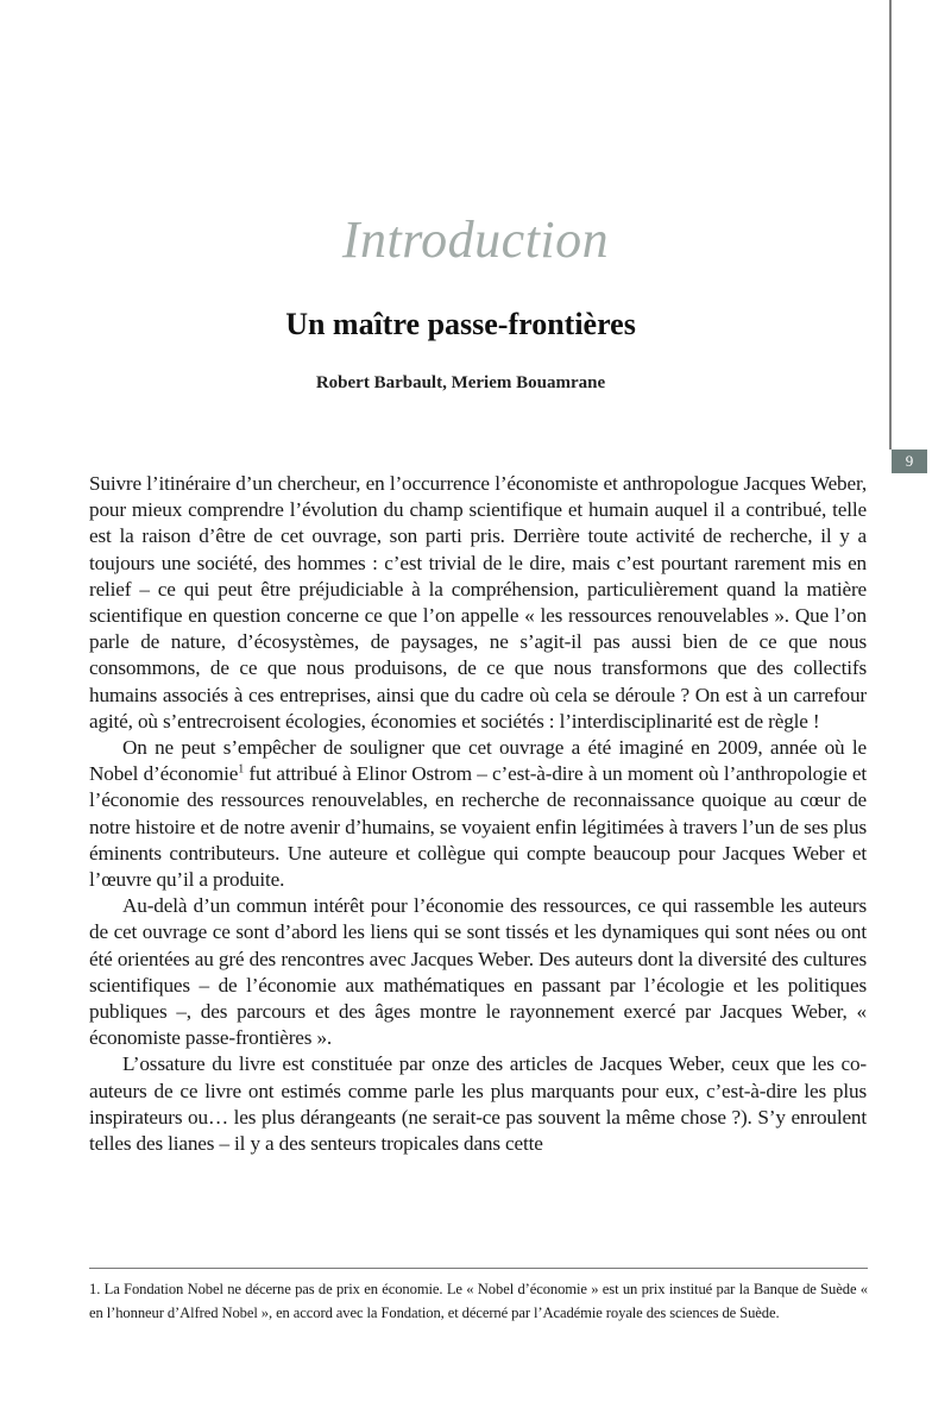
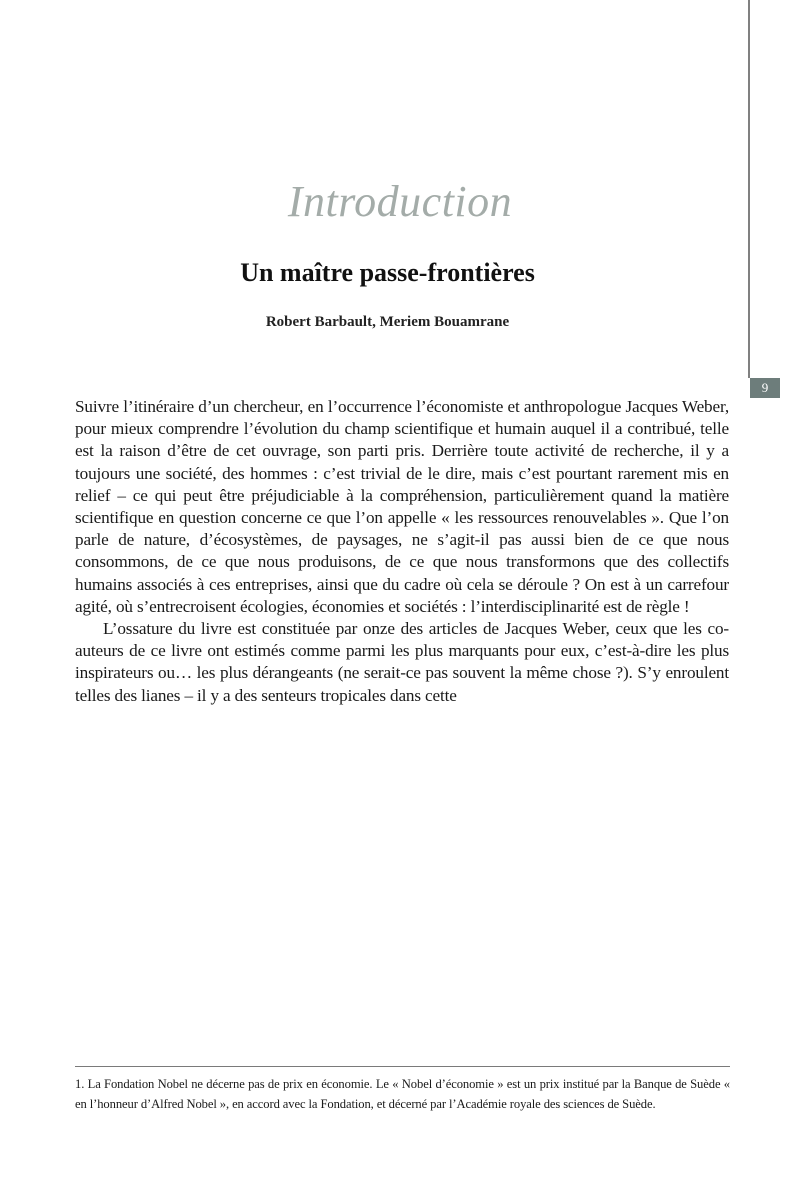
  9
  Introduction
  Un maître passe-frontières
  Robert Barbault, Meriem Bouamrane
  Suivre l’itinéraire d’un chercheur, en l’occurrence l’économiste et anthropologue Jacques Weber, pour mieux comprendre l’évolution du champ scientifique et humain auquel il a contribué, telle est la raison d’être de cet ouvrage, son parti pris. Derrière toute activité de recherche, il y a toujours une société, des hommes : c’est trivial de le dire, mais c’est pourtant rarement mis en relief – ce qui peut être préjudiciable à la compréhension, particulièrement quand la matière scientifique en question concerne ce que l’on appelle « les ressources renouvelables ». Que l’on parle de nature, d’écosystèmes, de paysages, ne s’agit-il pas aussi bien de ce que nous consommons, de ce que nous produisons, de ce que nous transformons que des collectifs humains associés à ces entreprises, ainsi que du cadre où cela se déroule ? On est à un carrefour agité, où s’entrecroisent écologies, économies et sociétés : l’interdisciplinarité est de règle !
- On ne peut s’empêcher de souligner que cet ouvrage a été imaginé en 2009, année où le Nobel d’économie1 fut attribué à Elinor Ostrom – c’est-à-dire à un moment où l’anthropologie et l’économie des ressources renouvelables, en recherche de reconnaissance quoique au cœur de notre histoire et de notre avenir d’humains, se voyaient enfin légitimées à travers l’un de ses plus éminents contributeurs. Une auteure et collègue qui compte beaucoup pour Jacques Weber et l’œuvre qu’il a produite.
- Au-delà d’un commun intérêt pour l’économie des ressources, ce qui rassemble les auteurs de cet ouvrage ce sont d’abord les liens qui se sont tissés et les dynamiques qui sont nées ou ont été orientées au gré des rencontres avec Jacques Weber. Des auteurs dont la diversité des cultures scientifiques – de l’économie aux mathématiques en passant par l’écologie et les politiques publiques –, des parcours et des âges montre le rayonnement exercé par Jacques Weber, « économiste passe-frontières ».
- L’ossature du livre est constituée par onze des articles de Jacques Weber, ceux que les co-auteurs de ce livre ont estimés comme parle les plus marquants pour eux, c’est-à-dire les plus inspirateurs ou… les plus dérangeants (ne serait-ce pas souvent la même chose ?). S’y enroulent telles des lianes – il y a des senteurs tropicales dans cette
+ L’ossature du livre est constituée par onze des articles de Jacques Weber, ceux que les co-auteurs de ce livre ont estimés comme parmi les plus marquants pour eux, c’est-à-dire les plus inspirateurs ou… les plus dérangeants (ne serait-ce pas souvent la même chose ?). S’y enroulent telles des lianes – il y a des senteurs tropicales dans cette
  1. La Fondation Nobel ne décerne pas de prix en économie. Le « Nobel d’économie » est un prix institué par la Banque de Suède « en l’honneur d’Alfred Nobel », en accord avec la Fondation, et décerné par l’Académie royale des sciences de Suède.
